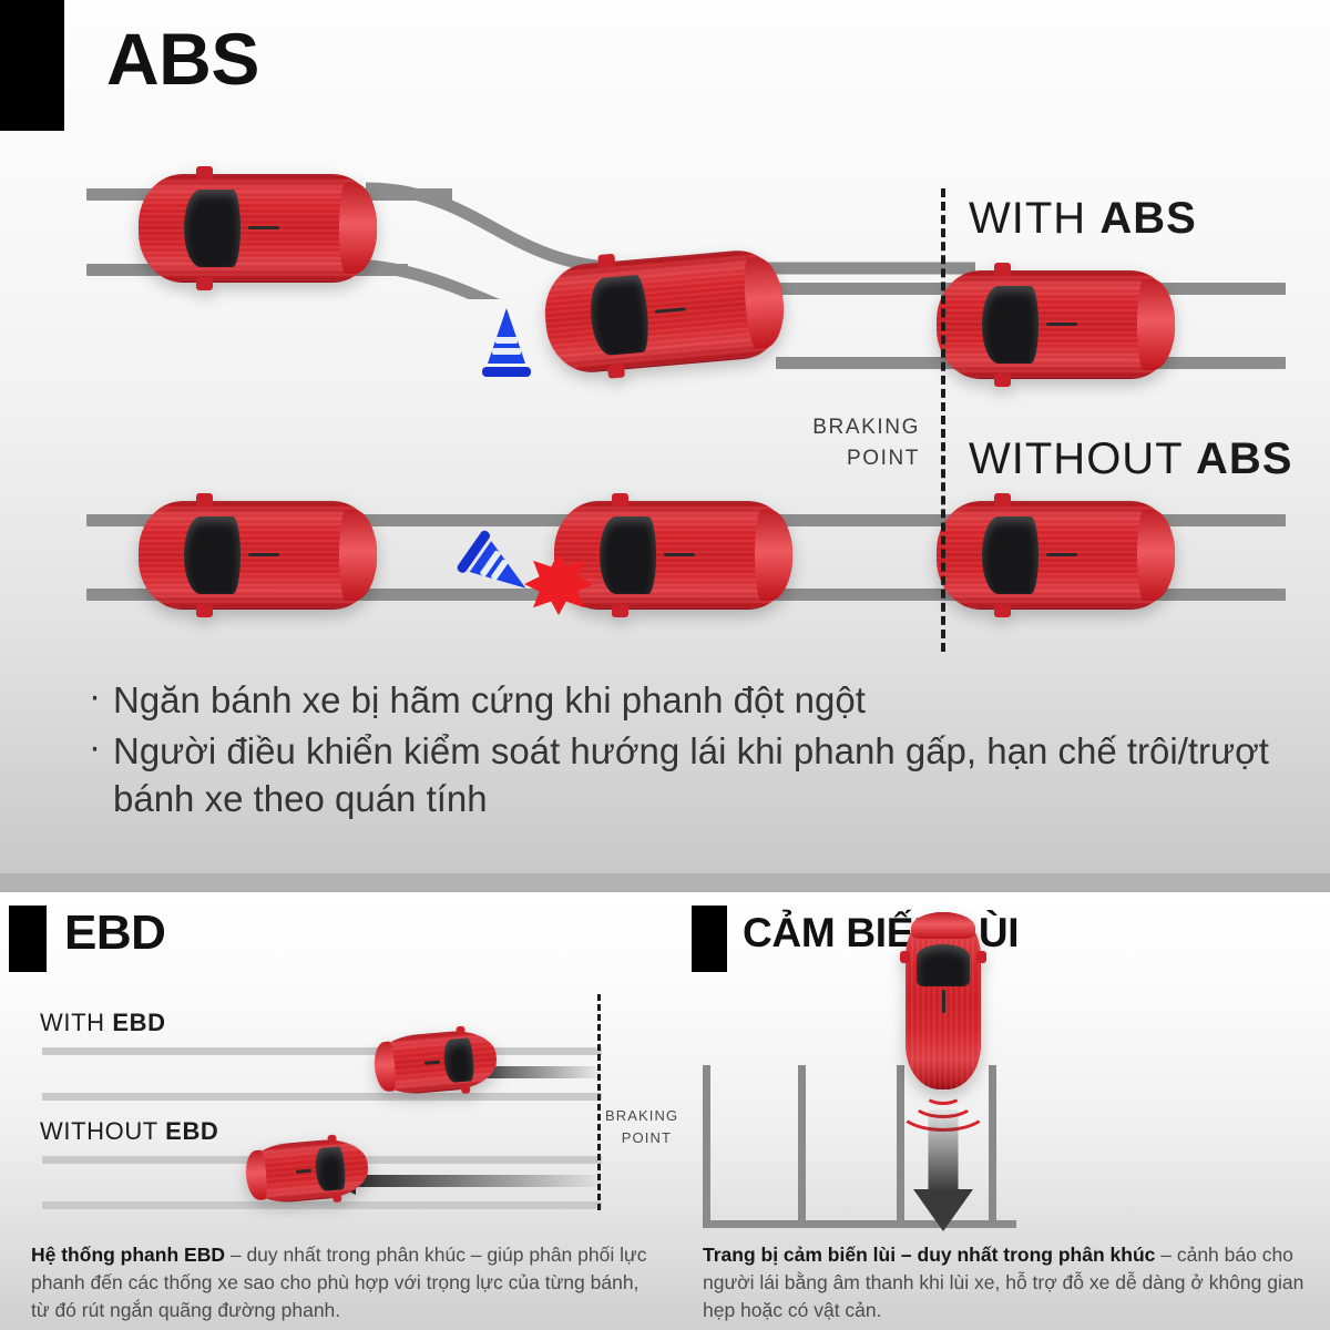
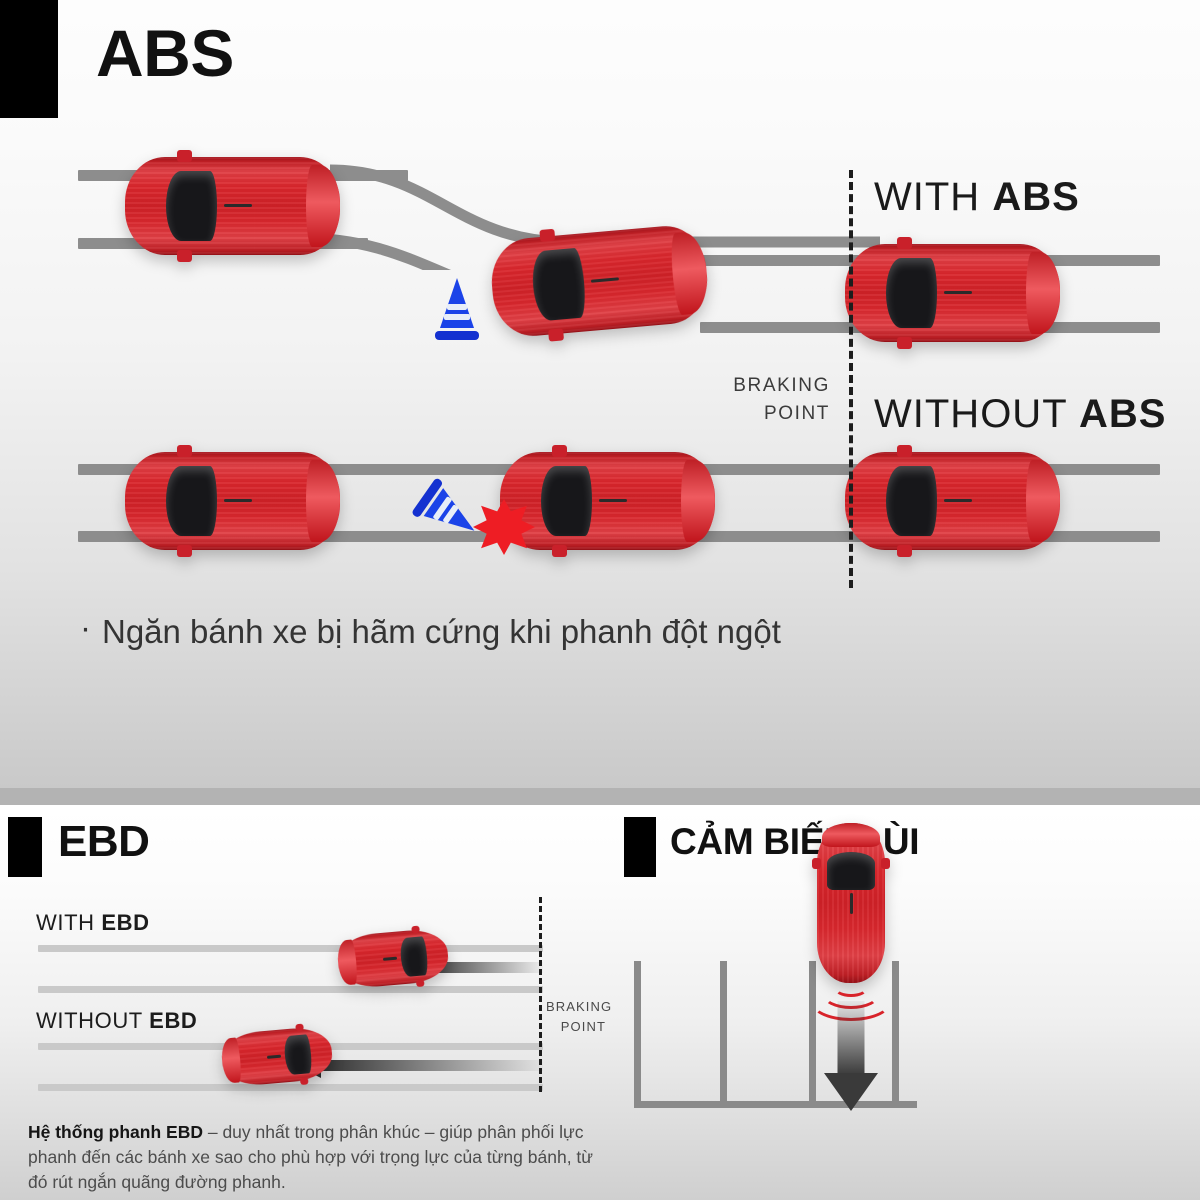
  ABS
  WITH ABS
  WITHOUT ABS
  BRAKING
  POINT
  Ngăn bánh xe bị hãm cứng khi phanh đột ngột
- Người điều khiển kiểm soát hướng lái khi phanh gấp, hạn chế trôi/trượt bánh xe theo quán tính
  EBD
  WITH EBD
  WITHOUT EBD
  BRAKING
  POINT
- Hệ thống phanh EBD – duy nhất trong phân khúc – giúp phân phối lực phanh đến các thống xe sao cho phù hợp với trọng lực của từng bánh, từ đó rút ngắn quãng đường phanh.
+ Hệ thống phanh EBD – duy nhất trong phân khúc – giúp phân phối lực phanh đến các bánh xe sao cho phù hợp với trọng lực của từng bánh, từ đó rút ngắn quãng đường phanh.
  CẢM BIẾÙI
- Trang bị cảm biến lùi – duy nhất trong phân khúc – cảnh báo cho người lái bằng âm thanh khi lùi xe, hỗ trợ đỗ xe dễ dàng ở không gian hẹp hoặc có vật cản.
